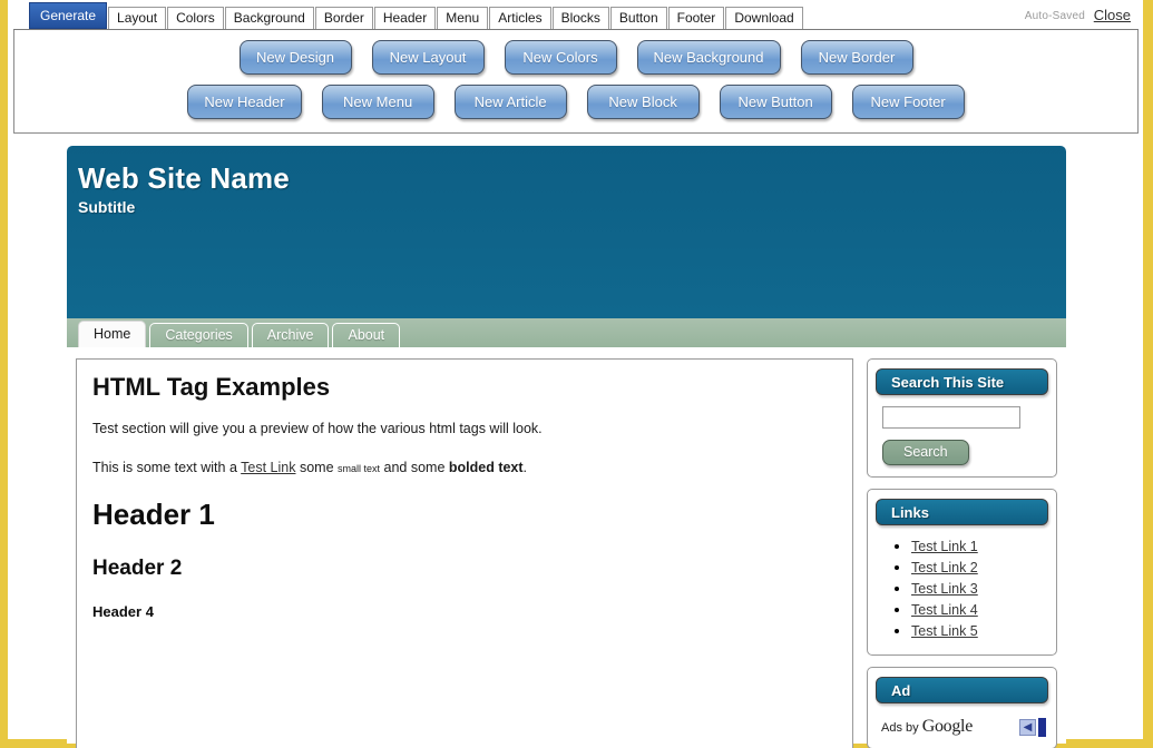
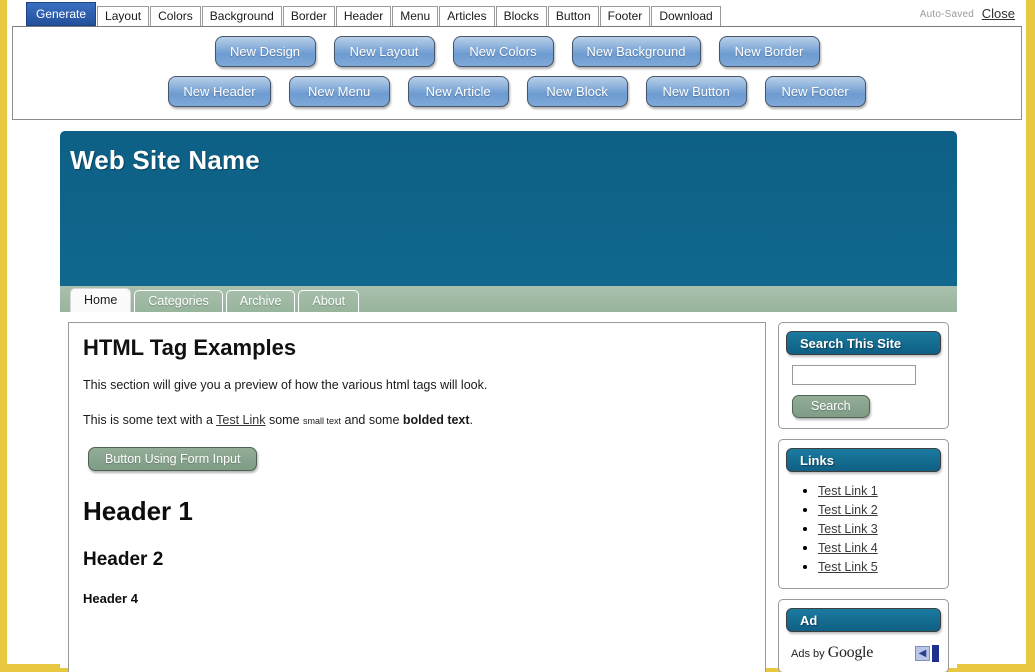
  Generate Layout Colors Background Border Header Menu Articles Blocks Button Footer Download
  Auto-Saved
  Close
  New Design New Layout New Colors New Background New Border
  New Header New Menu New Article New Block New Button New Footer
  Web Site Name
- Subtitle
  Home Categories Archive About
  HTML Tag Examples
- Test section will give you a preview of how the various html tags will look.
+ This section will give you a preview of how the various html tags will look.
  This is some text with a Test Link some small text and some bolded text.
+ Button Using Form Input
  Header 1
  Header 2
  Header 4
  Search This Site
  Search
  Links
  Test Link 1
  Test Link 2
  Test Link 3
  Test Link 4
  Test Link 5
  Ad
  Ads by Google
  ◀
